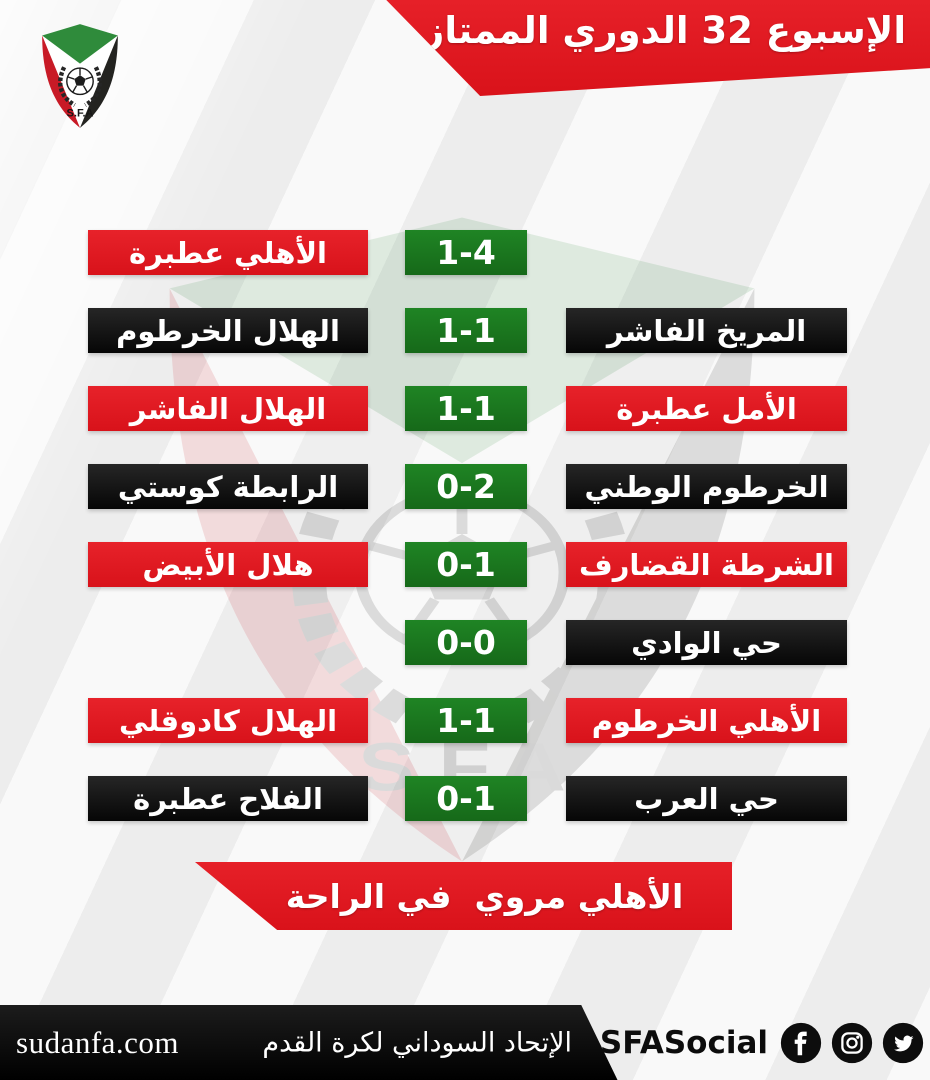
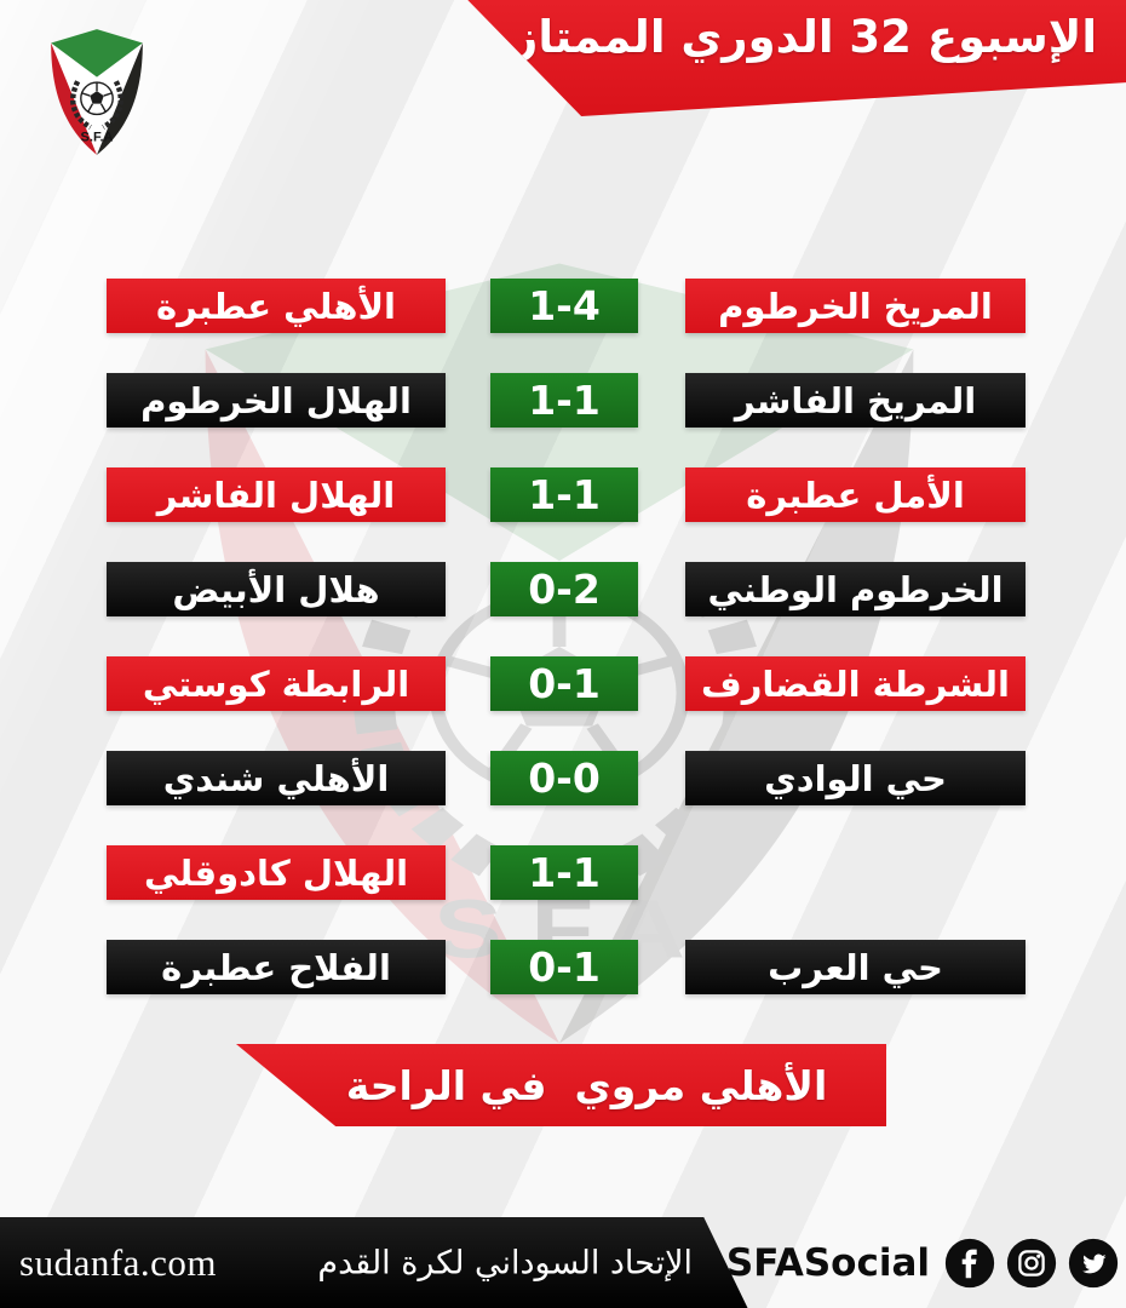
  S.F.A
  S.F.A
  الإسبوع 32 الدوري الممتاز
  الأهلي عطبرة
  1-4
+ المريخ الخرطوم
  الهلال الخرطوم
  1-1
  المريخ الفاشر
  الهلال الفاشر
  1-1
  الأمل عطبرة
- الرابطة كوستي
+ هلال الأبيض
  0-2
  الخرطوم الوطني
- هلال الأبيض
+ الرابطة كوستي
  0-1
  الشرطة القضارف
+ الأهلي شندي
  0-0
  حي الوادي
  الهلال كادوقلي
  1-1
- الأهلي الخرطوم
  الفلاح عطبرة
  0-1
  حي العرب
  الأهلي مروي في الراحة
  sudanfa.com
  الإتحاد السوداني لكرة القدم
  SFASocial
